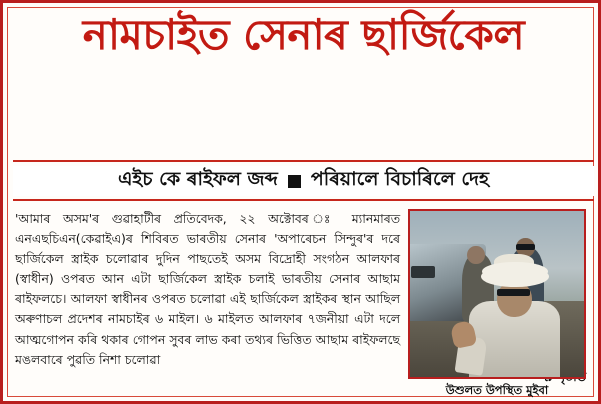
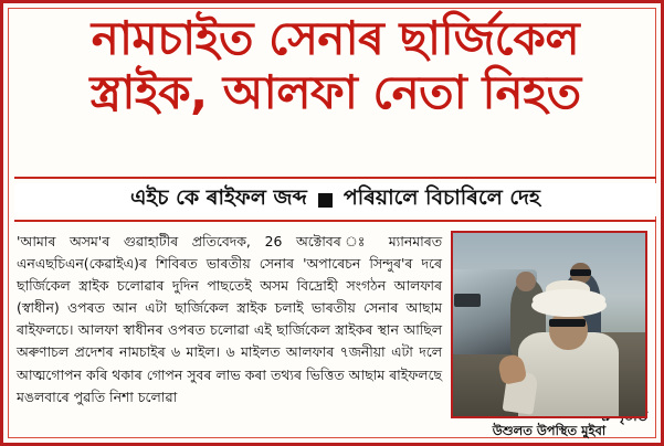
  নামচাইত সেনাৰ ছাৰ্জিকেল
+ স্ত্ৰাইক, আলফা নেতা নিহত
  এইচ কে ৰাইফল জব্দ
  পৰিয়ালে বিচাৰিলে দেহ
- 'আমাৰ অসম'ৰ গুৱাহাটীৰ প্ৰতিবেদক, ২২ অক্টোবৰ ঃ ম্যানমাৰত এনএছচিএন(কেৱাইএ)ৰ শিবিৰত ভাৰতীয় সেনাৰ 'অপাৰেচন সিন্দুৰ'ৰ দৰে ছাৰ্জিকেল স্ত্ৰাইক চলোৱাৰ দুদিন পাছতেই অসম বিদ্ৰোহী সংগঠন আলফাৰ (স্বাধীন) ওপৰত আন এটা ছাৰ্জিকেল স্ত্ৰাইক চলাই ভাৰতীয় সেনাৰ আছাম ৰাইফলচে। আলফা স্বাধীনৰ ওপৰত চলোৱা এই ছাৰ্জিকেল স্ত্ৰাইকৰ স্থান আছিল অৰুণাচল প্ৰদেশৰ নামচাইৰ ৬ মাইল। ৬ মাইলত আলফাৰ ৭জনীয়া এটা দলে আত্মগোপন কৰি থকাৰ গোপন সুবৰ লাভ কৰা তথ্যৰ ভিত্তিত আছাম ৰাইফলছে মঙলবাৰে পুৱতি নিশা চলোৱা
+ 'আমাৰ অসম'ৰ গুৱাহাটীৰ প্ৰতিবেদক, 26 অক্টোবৰ ঃ ম্যানমাৰত এনএছচিএন(কেৱাইএ)ৰ শিবিৰত ভাৰতীয় সেনাৰ 'অপাৰেচন সিন্দুৰ'ৰ দৰে ছাৰ্জিকেল স্ত্ৰাইক চলোৱাৰ দুদিন পাছতেই অসম বিদ্ৰোহী সংগঠন আলফাৰ (স্বাধীন) ওপৰত আন এটা ছাৰ্জিকেল স্ত্ৰাইক চলাই ভাৰতীয় সেনাৰ আছাম ৰাইফলচে। আলফা স্বাধীনৰ ওপৰত চলোৱা এই ছাৰ্জিকেল স্ত্ৰাইকৰ স্থান আছিল অৰুণাচল প্ৰদেশৰ নামচাইৰ ৬ মাইল। ৬ মাইলত আলফাৰ ৭জনীয়া এটা দলে আত্মগোপন কৰি থকাৰ গোপন সুবৰ লাভ কৰা তথ্যৰ ভিত্তিত আছাম ৰাইফলছে মঙলবাৰে পুৱতি নিশা চলোৱা
  উশুলত উপস্থিত মুইবা
